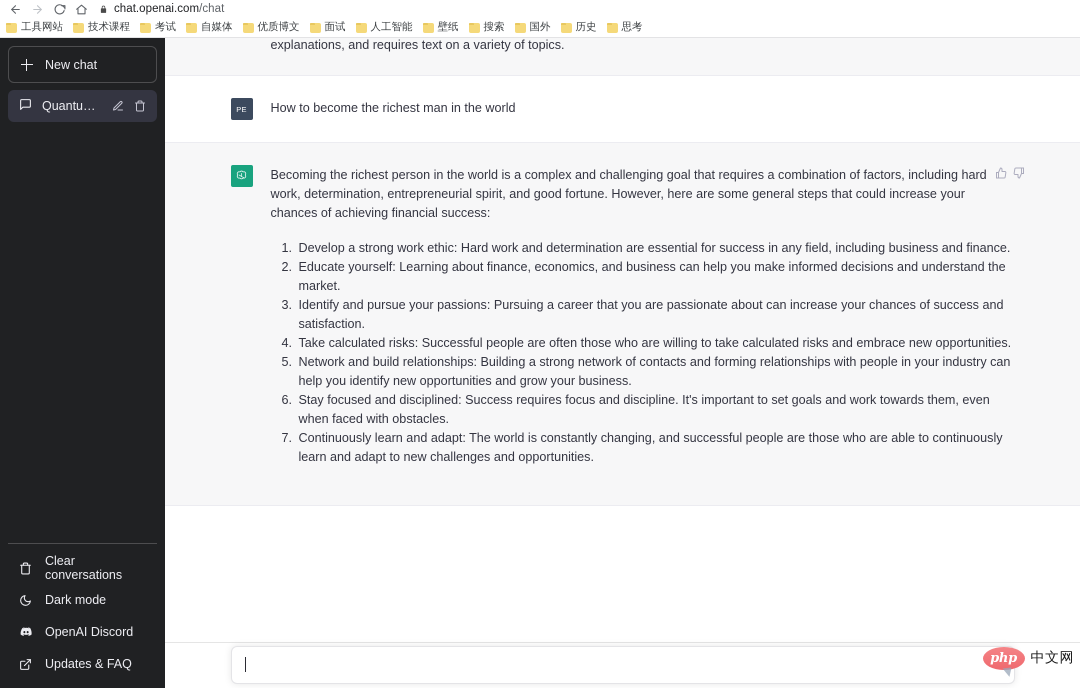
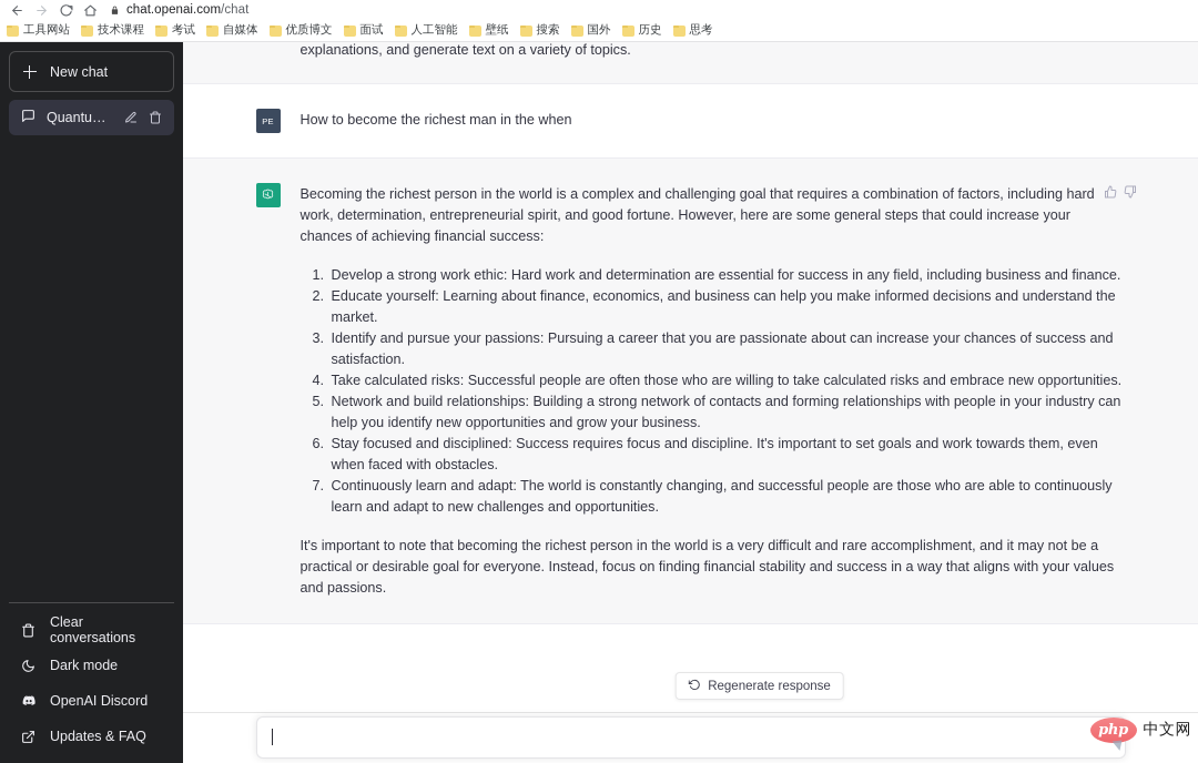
  chat.openai.com/chat
  工具网站
  技术课程
  考试
  自媒体
  优质博文
  面试
  人工智能
  壁纸
  搜索
  国外
  历史
  思考
  New chat
  Clear conversations
  Dark mode
  OpenAI Discord
  Updates & FAQ
- explanations, and requires text on a variety of topics.
+ explanations, and generate text on a variety of topics.
  PE
- How to become the richest man in the world
+ How to become the richest man in the when
  Becoming the richest person in the world is a complex and challenging goal that requires a combination of factors, including hard work, determination, entrepreneurial spirit, and good fortune. However, here are some general steps that could increase your chances of achieving financial success:
  Develop a strong work ethic: Hard work and determination are essential for success in any field, including business and finance.
  Educate yourself: Learning about finance, economics, and business can help you make informed decisions and understand the market.
  Identify and pursue your passions: Pursuing a career that you are passionate about can increase your chances of success and satisfaction.
  Take calculated risks: Successful people are often those who are willing to take calculated risks and embrace new opportunities.
  Network and build relationships: Building a strong network of contacts and forming relationships with people in your industry can help you identify new opportunities and grow your business.
  Stay focused and disciplined: Success requires focus and discipline. It's important to set goals and work towards them, even when faced with obstacles.
  Continuously learn and adapt: The world is constantly changing, and successful people are those who are able to continuously learn and adapt to new challenges and opportunities.
+ It's important to note that becoming the richest person in the world is a very difficult and rare accomplishment, and it may not be a practical or desirable goal for everyone. Instead, focus on finding financial stability and success in a way that aligns with your values and passions.
+ Regenerate response
  php
  中文网
